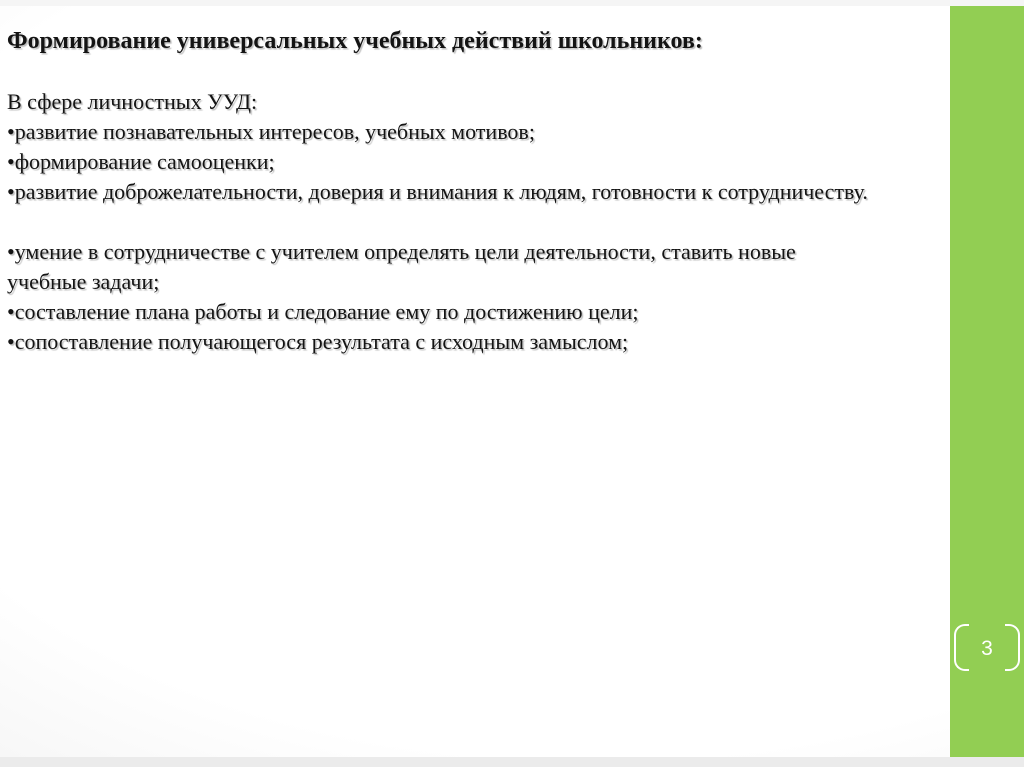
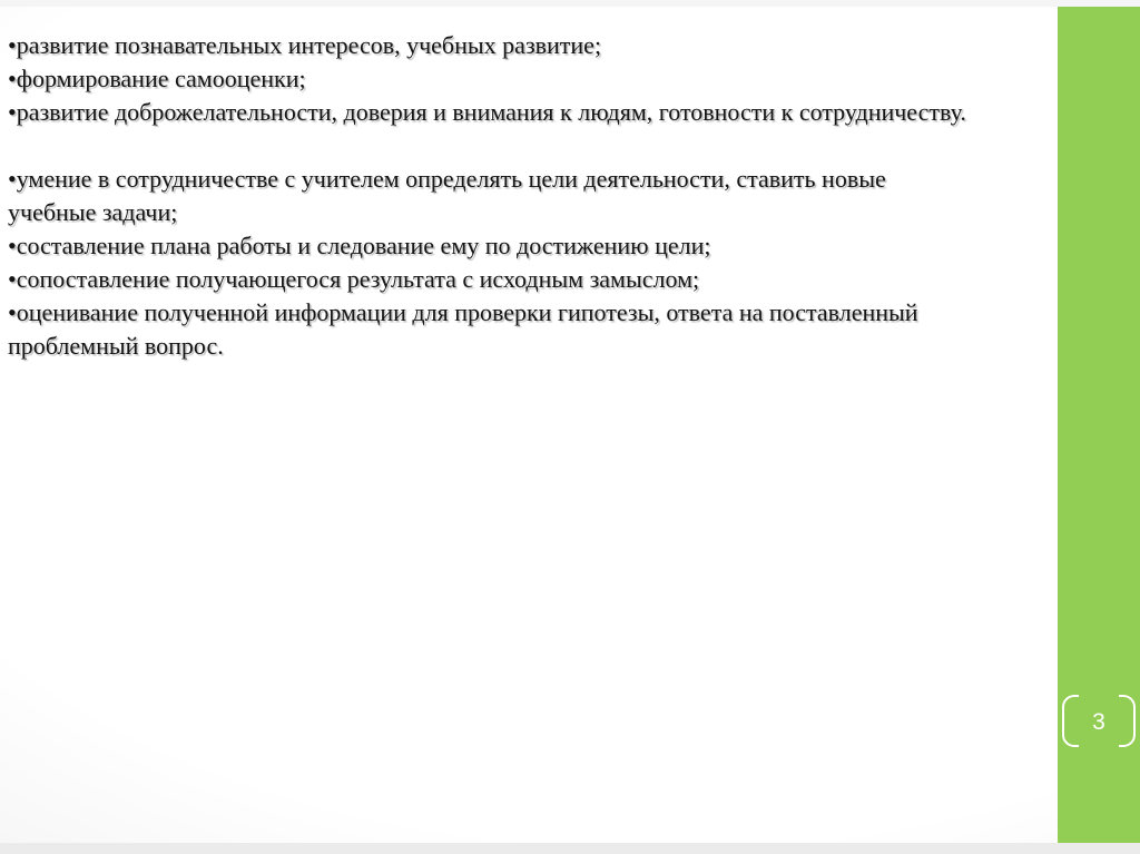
  3
- Формирование универсальных учебных действий школьников:
- В сфере личностных УУД:
- •развитие познавательных интересов, учебных мотивов;
+ •развитие познавательных интересов, учебных развитие;
  •формирование самооценки;
  •развитие доброжелательности, доверия и внимания к людям, готовности к сотрудничеству.
  •умение в сотрудничестве с учителем определять цели деятельности, ставить новые
  учебные задачи;
  •составление плана работы и следование ему по достижению цели;
  •сопоставление получающегося результата с исходным замыслом;
+ •оценивание полученной информации для проверки гипотезы, ответа на поставленный
+ проблемный вопрос.
